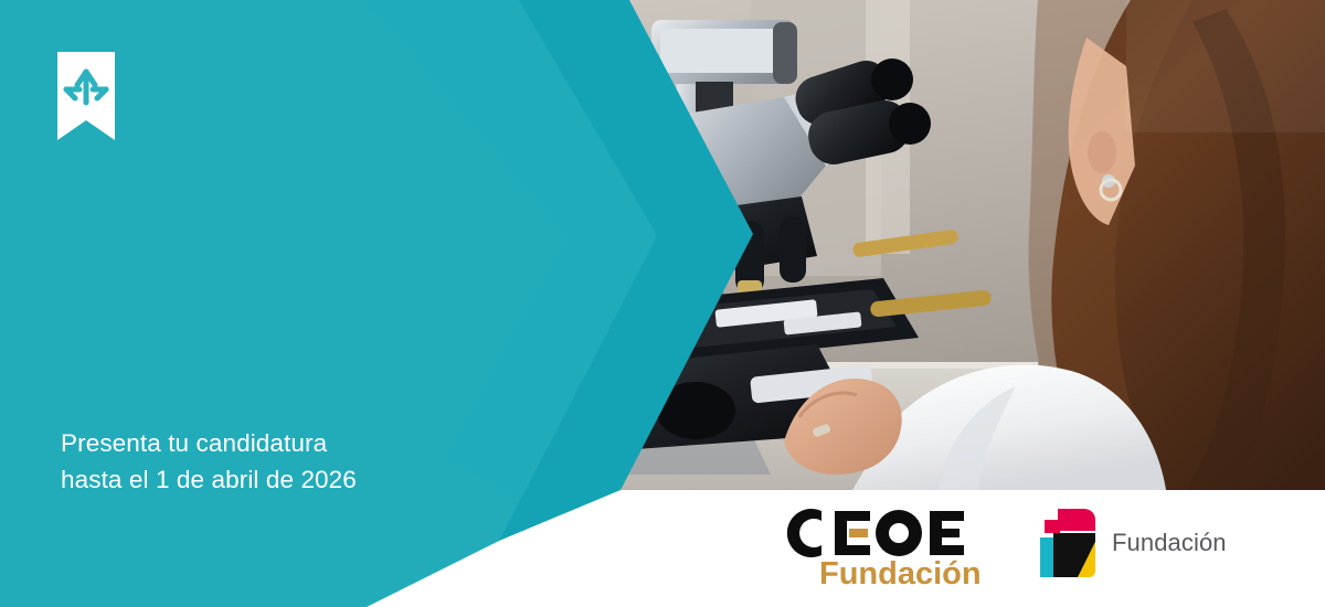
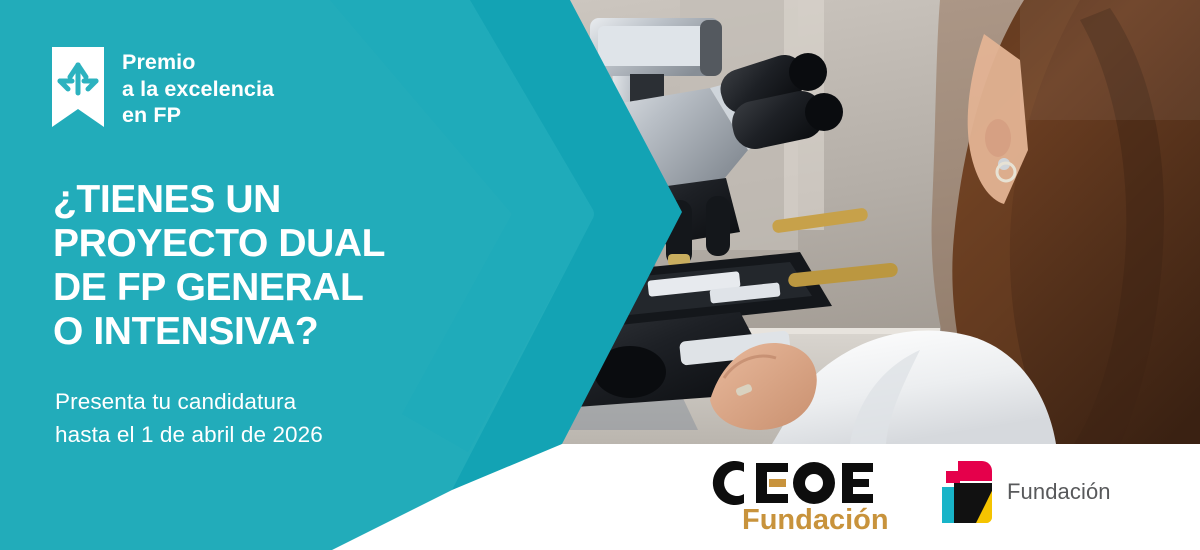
+ Premio
+ a la excelencia
+ en FP
+ ¿TIENES UN
+ PROYECTO DUAL
+ DE FP GENERAL
+ O INTENSIVA?
  Presenta tu candidatura
  hasta el 1 de abril de 2026
  Fundación
  Fundación
